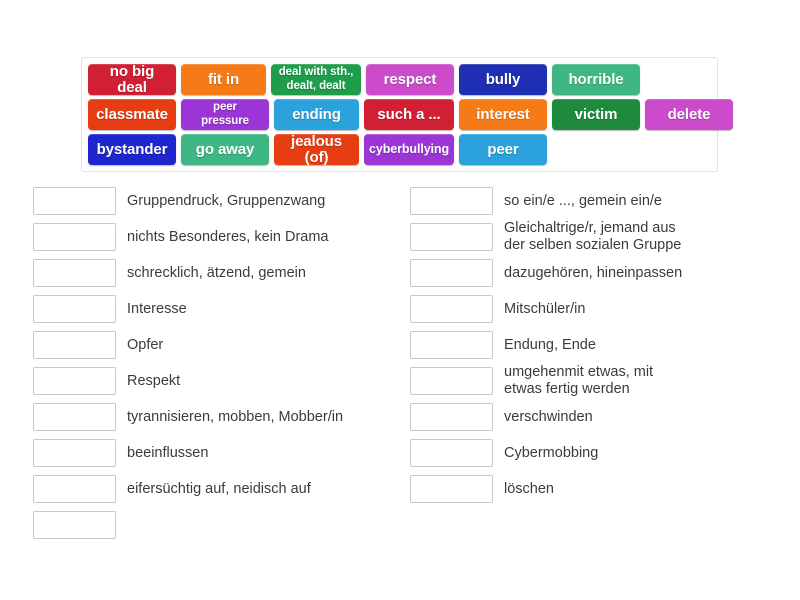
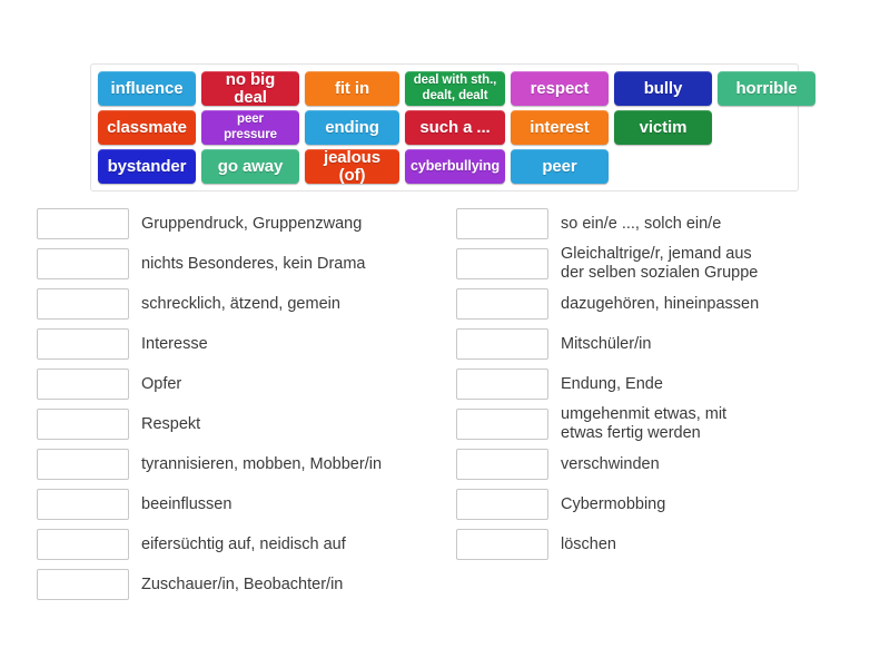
+ influence
  no big deal
  fit in
  deal with sth.,
  dealt, dealt
  respect
  bully
  horrible
  classmate
  peer
  pressure
  ending
  such a ...
  interest
  victim
- delete
  bystander
  go away
  jealous (of)
  cyberbullying
  peer
  Gruppendruck, Gruppenzwang
  nichts Besonderes, kein Drama
  schrecklich, ätzend, gemein
  Interesse
  Opfer
  Respekt
  tyrannisieren, mobben, Mobber/in
  beeinflussen
  eifersüchtig auf, neidisch auf
+ Zuschauer/in, Beobachter/in
- so ein/e ..., gemein ein/e
+ so ein/e ..., solch ein/e
  Gleichaltrige/r, jemand aus
  der selben sozialen Gruppe
  dazugehören, hineinpassen
  Mitschüler/in
  Endung, Ende
  umgehenmit etwas, mit
  etwas fertig werden
  verschwinden
  Cybermobbing
  löschen
